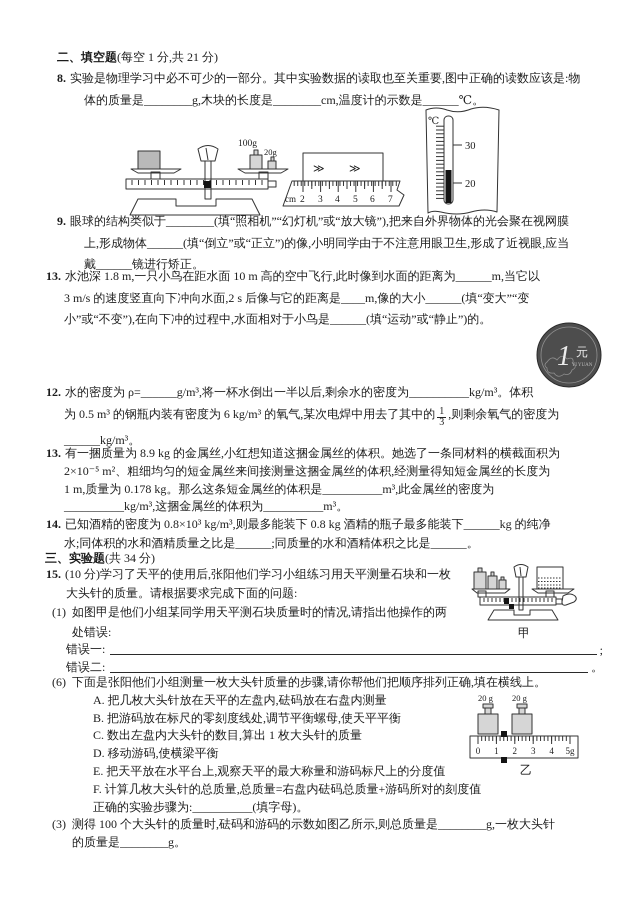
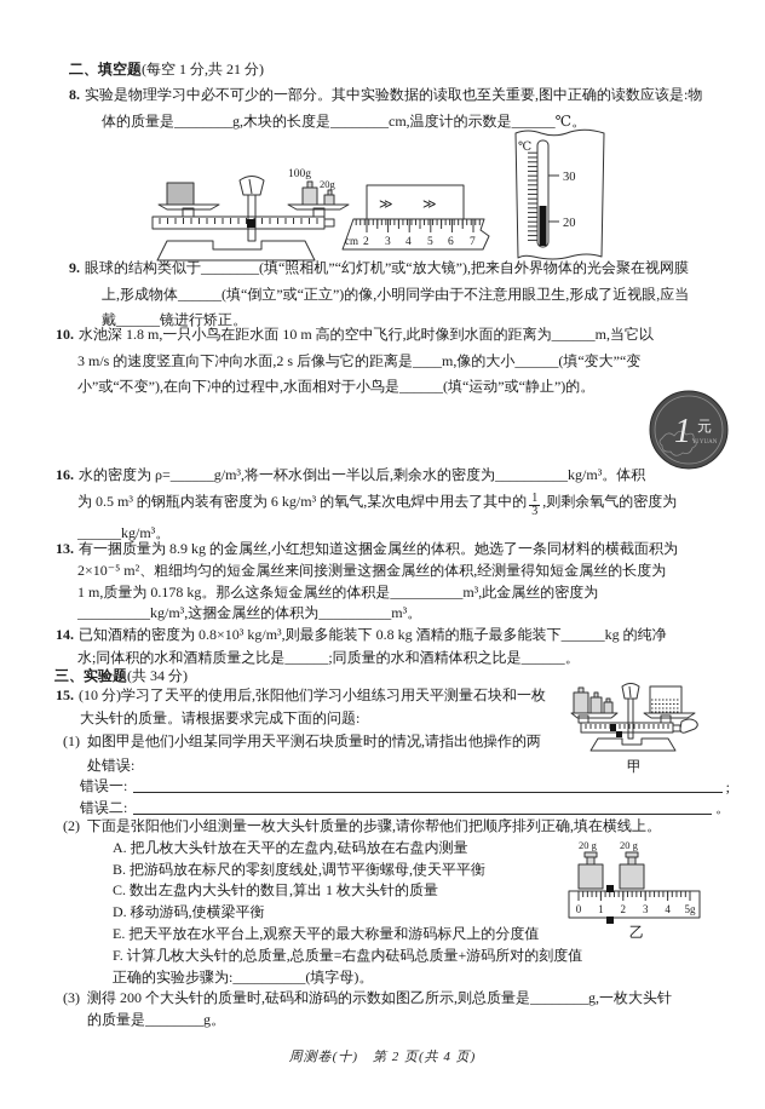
  二、填空题(每空 1 分,共 21 分)
  8. 实验是物理学习中必不可少的一部分。其中实验数据的读取也至关重要,图中正确的读数应该是:物
  体的质量是________g,木块的长度是________cm,温度计的示数是______℃。
  100g
  20g
  ≫
  ≫
  cm
  2
  3
  4
  5
  6
  7
  ℃
  30
  20
  9. 眼球的结构类似于________(填“照相机”“幻灯机”或“放大镜”),把来自外界物体的光会聚在视网膜
  上,形成物体______(填“倒立”或“正立”)的像,小明同学由于不注意用眼卫生,形成了近视眼,应当
  戴______镜进行矫正。
- 13. 水池深 1.8 m,一只小鸟在距水面 10 m 高的空中飞行,此时像到水面的距离为______m,当它以
+ 10. 水池深 1.8 m,一只小鸟在距水面 10 m 高的空中飞行,此时像到水面的距离为______m,当它以
  3 m/s 的速度竖直向下冲向水面,2 s 后像与它的距离是____m,像的大小______(填“变大”“变
  小”或“不变”),在向下冲的过程中,水面相对于小鸟是______(填“运动”或“静止”)的。
  1
  元
- 12. 水的密度为 ρ=______g/m³,将一杯水倒出一半以后,剩余水的密度为__________kg/m³。体积
+ 16. 水的密度为 ρ=______g/m³,将一杯水倒出一半以后,剩余水的密度为__________kg/m³。体积
  为 0.5 m³ 的钢瓶内装有密度为 6 kg/m³ 的氧气,某次电焊中用去了其中的
  1
  3
  ,则剩余氧气的密度为
  ______kg/m³。
  13. 有一捆质量为 8.9 kg 的金属丝,小红想知道这捆金属丝的体积。她选了一条同材料的横截面积为
  2×10⁻⁵ m²、粗细均匀的短金属丝来间接测量这捆金属丝的体积,经测量得知短金属丝的长度为
  1 m,质量为 0.178 kg。那么这条短金属丝的体积是__________m³,此金属丝的密度为
  __________kg/m³,这捆金属丝的体积为__________m³。
  14. 已知酒精的密度为 0.8×10³ kg/m³,则最多能装下 0.8 kg 酒精的瓶子最多能装下______kg 的纯净
  水;同体积的水和酒精质量之比是______;同质量的水和酒精体积之比是______。
  三、实验题(共 34 分)
  15. (10 分)学习了天平的使用后,张阳他们学习小组练习用天平测量石块和一枚
  大头针的质量。请根据要求完成下面的问题:
  (1) 如图甲是他们小组某同学用天平测石块质量时的情况,请指出他操作的两
  处错误:
  错误一:
  ;
  错误二:
  。
  甲
- (6) 下面是张阳他们小组测量一枚大头针质量的步骤,请你帮他们把顺序排列正确,填在横线上。
+ (2) 下面是张阳他们小组测量一枚大头针质量的步骤,请你帮他们把顺序排列正确,填在横线上。
  A. 把几枚大头针放在天平的左盘内,砝码放在右盘内测量
  B. 把游码放在标尺的零刻度线处,调节平衡螺母,使天平平衡
  C. 数出左盘内大头针的数目,算出 1 枚大头针的质量
  D. 移动游码,使横梁平衡
  E. 把天平放在水平台上,观察天平的最大称量和游码标尺上的分度值
  F. 计算几枚大头针的总质量,总质量=右盘内砝码总质量+游码所对的刻度值
  20 g
  20 g
  0
  1
  2
  3
  4
  5g
  乙
  正确的实验步骤为:__________(填字母)。
- (3) 测得 100 个大头针的质量时,砝码和游码的示数如图乙所示,则总质量是________g,一枚大头针
+ (3) 测得 200 个大头针的质量时,砝码和游码的示数如图乙所示,则总质量是________g,一枚大头针
  的质量是________g。
+ 周测卷(十) 第 2 页(共 4 页)
